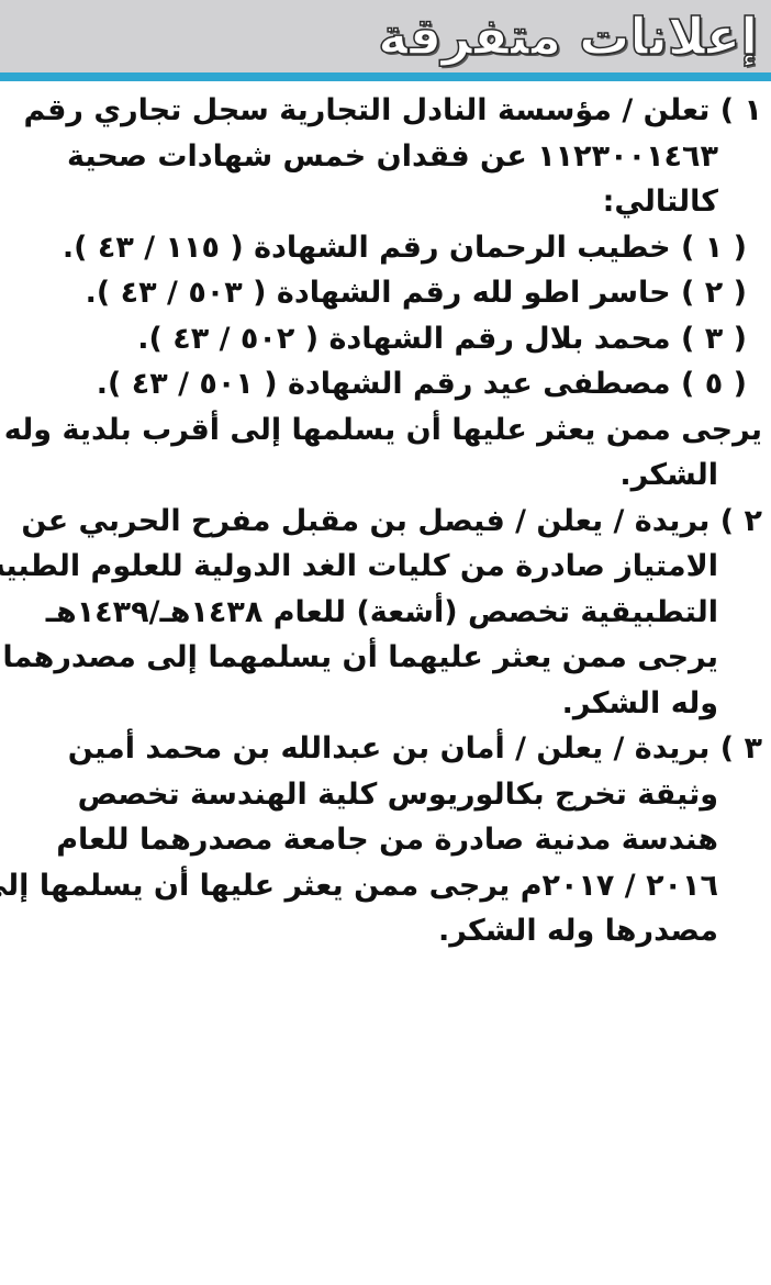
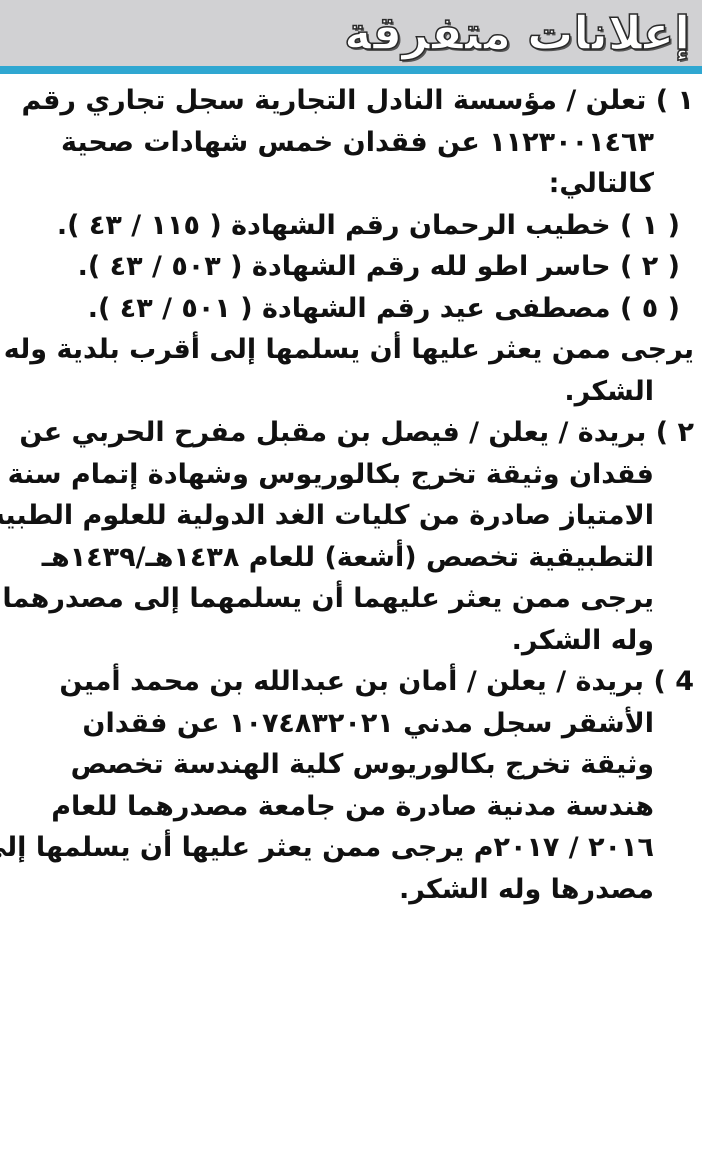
  إعلانات متفرقة
  ١ ) تعلن / مؤسسة النادل التجارية سجل تجاري رقم
  ١١٢٣٠٠١٤٦٣ عن فقدان خمس شهادات صحية
  كالتالي:
  ( ١ ) خطيب الرحمان رقم الشهادة ( ١١٥ / ٤٣ ).
  ( ٢ ) حاسر اطو لله رقم الشهادة ( ٥٠٣ / ٤٣ ).
- ( ٣ ) محمد بلال رقم الشهادة ( ٥٠٢ / ٤٣ ).
  ( ٥ ) مصطفى عيد رقم الشهادة ( ٥٠١ / ٤٣ ).
  يرجى ممن يعثر عليها أن يسلمها إلى أقرب بلدية وله
  الشكر.
  ٢ ) بريدة / يعلن / فيصل بن مقبل مفرح الحربي عن
+ فقدان وثيقة تخرج بكالوريوس وشهادة إتمام سنة
  الامتياز صادرة من كليات الغد الدولية للعلوم الطبي
  التطبيقية تخصص (أشعة) للعام ١٤٣٨هـ/١٤٣٩هـ
  يرجى ممن يعثر عليهما أن يسلمهما إلى مصدرهما
  وله الشكر.
- ٣ ) بريدة / يعلن / أمان بن عبدالله بن محمد أمين
+ 4 ) بريدة / يعلن / أمان بن عبدالله بن محمد أمين
+ الأشقر سجل مدني ١٠٧٤٨٣٢٠٢١ عن فقدان
  وثيقة تخرج بكالوريوس كلية الهندسة تخصص
  هندسة مدنية صادرة من جامعة مصدرهما للعام
  ٢٠١٦ / ٢٠١٧م يرجى ممن يعثر عليها أن يسلمها إل
  مصدرها وله الشكر.
